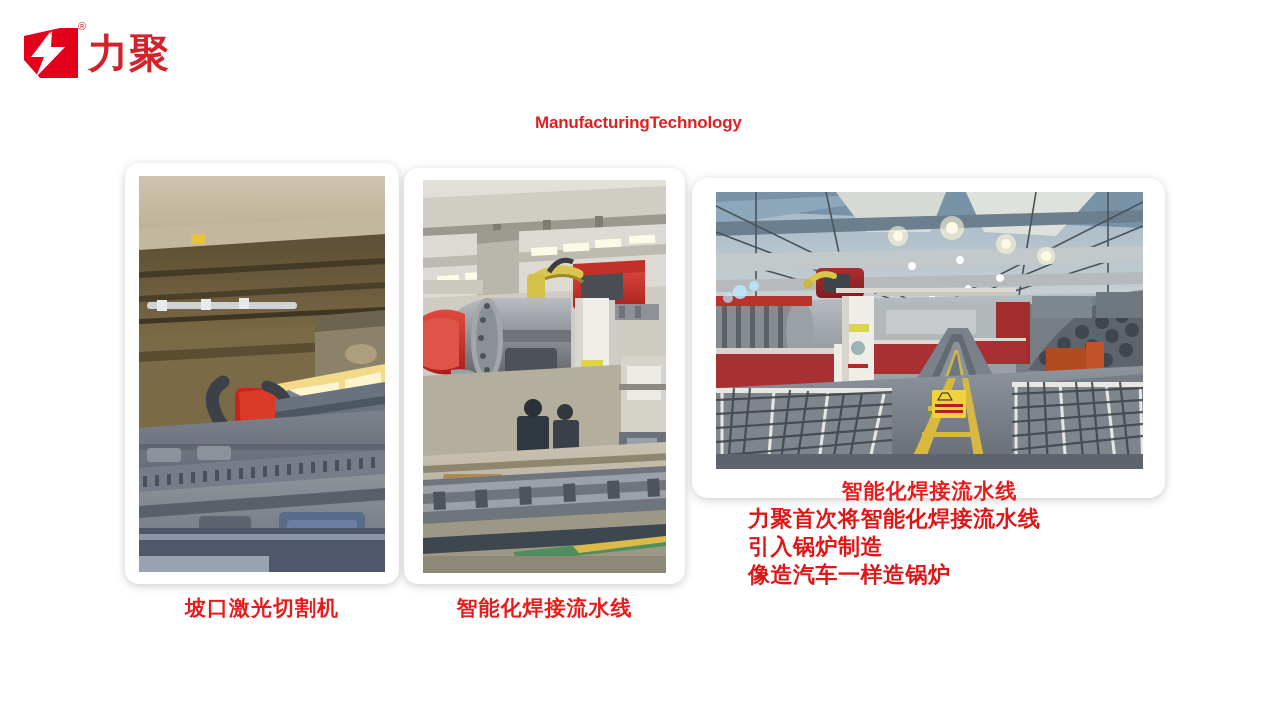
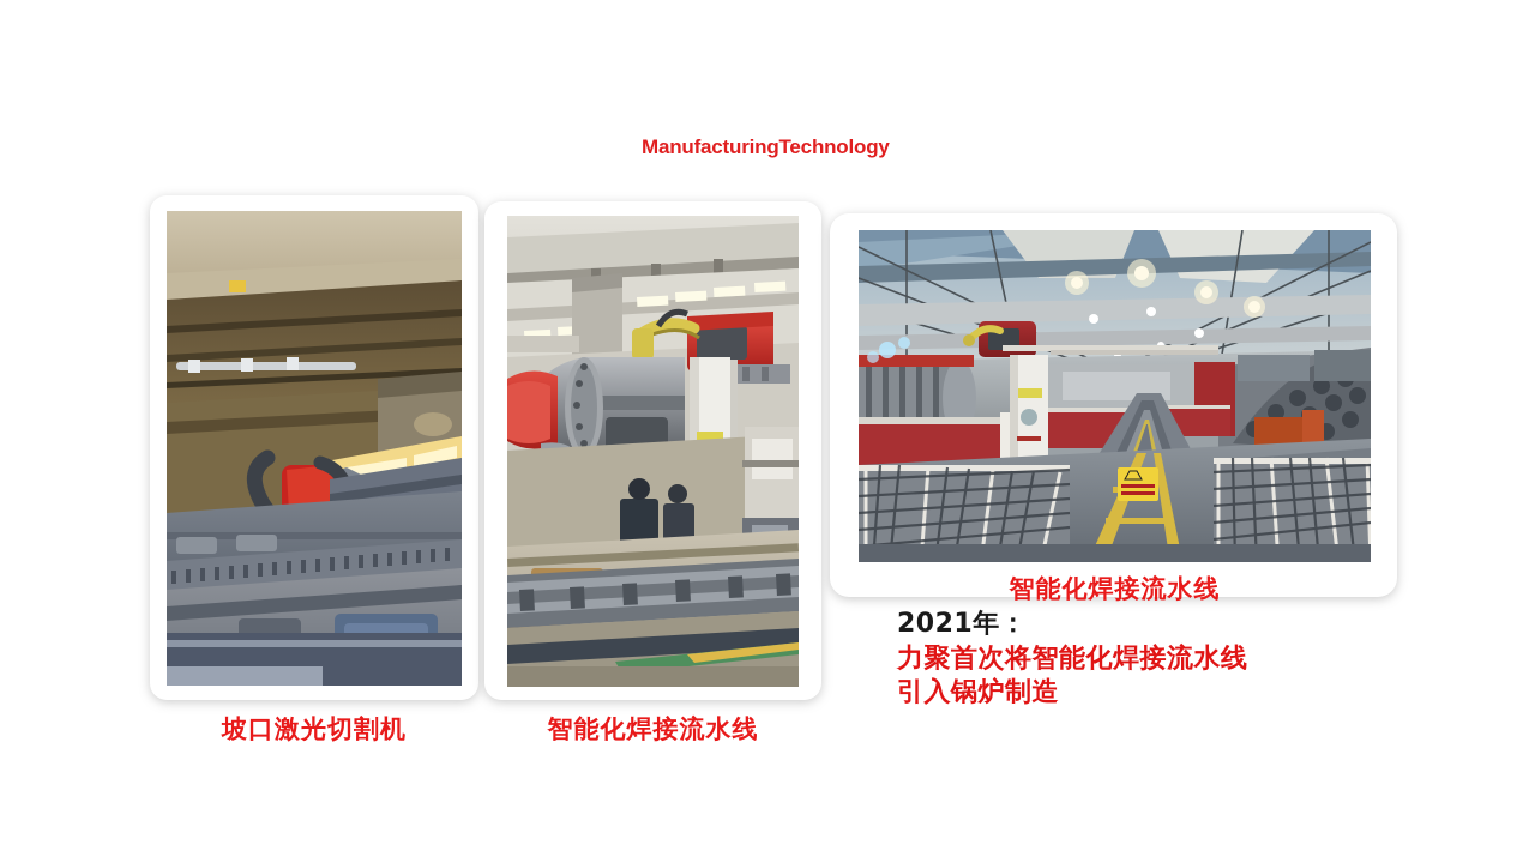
- ®
- 力聚
  ManufacturingTechnology
  坡口激光切割机
  智能化焊接流水线
  智能化焊接流水线
+ 2021年：
  力聚首次将智能化焊接流水线
  引入锅炉制造
- 像造汽车一样造锅炉
